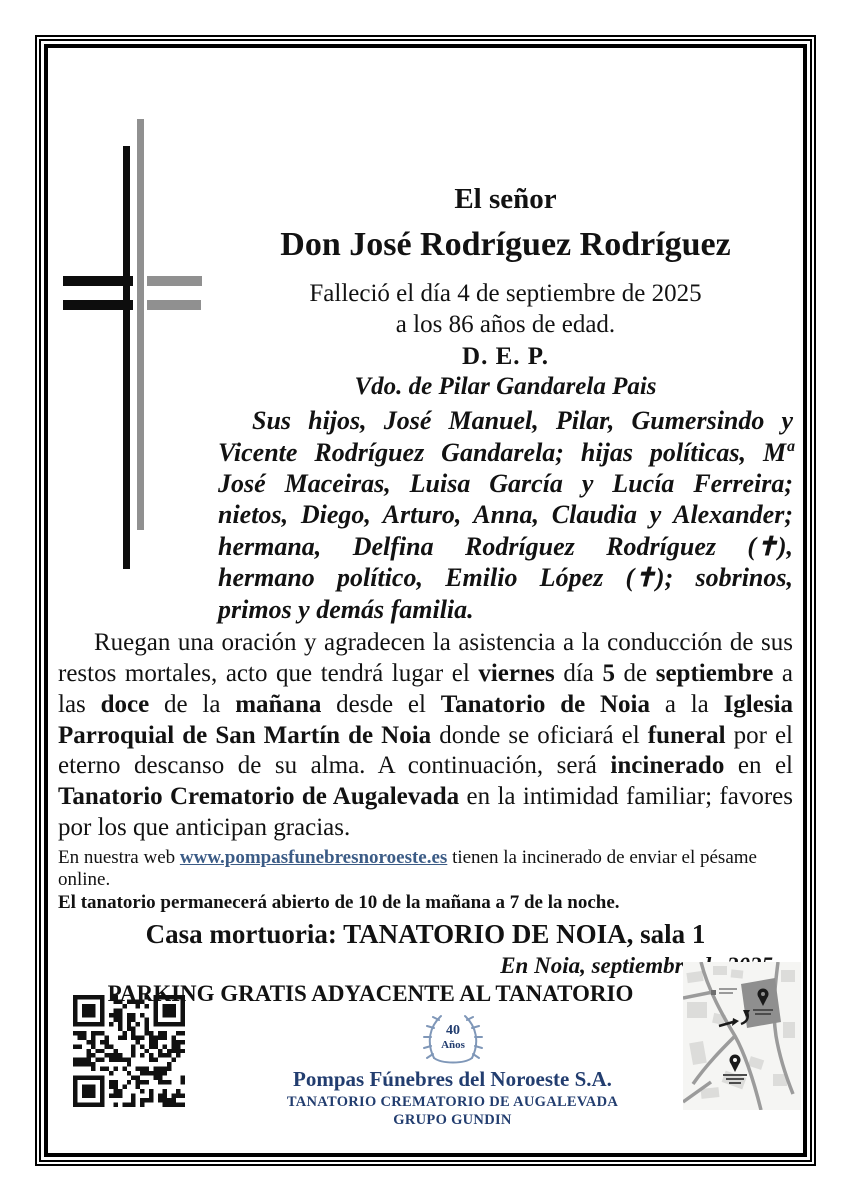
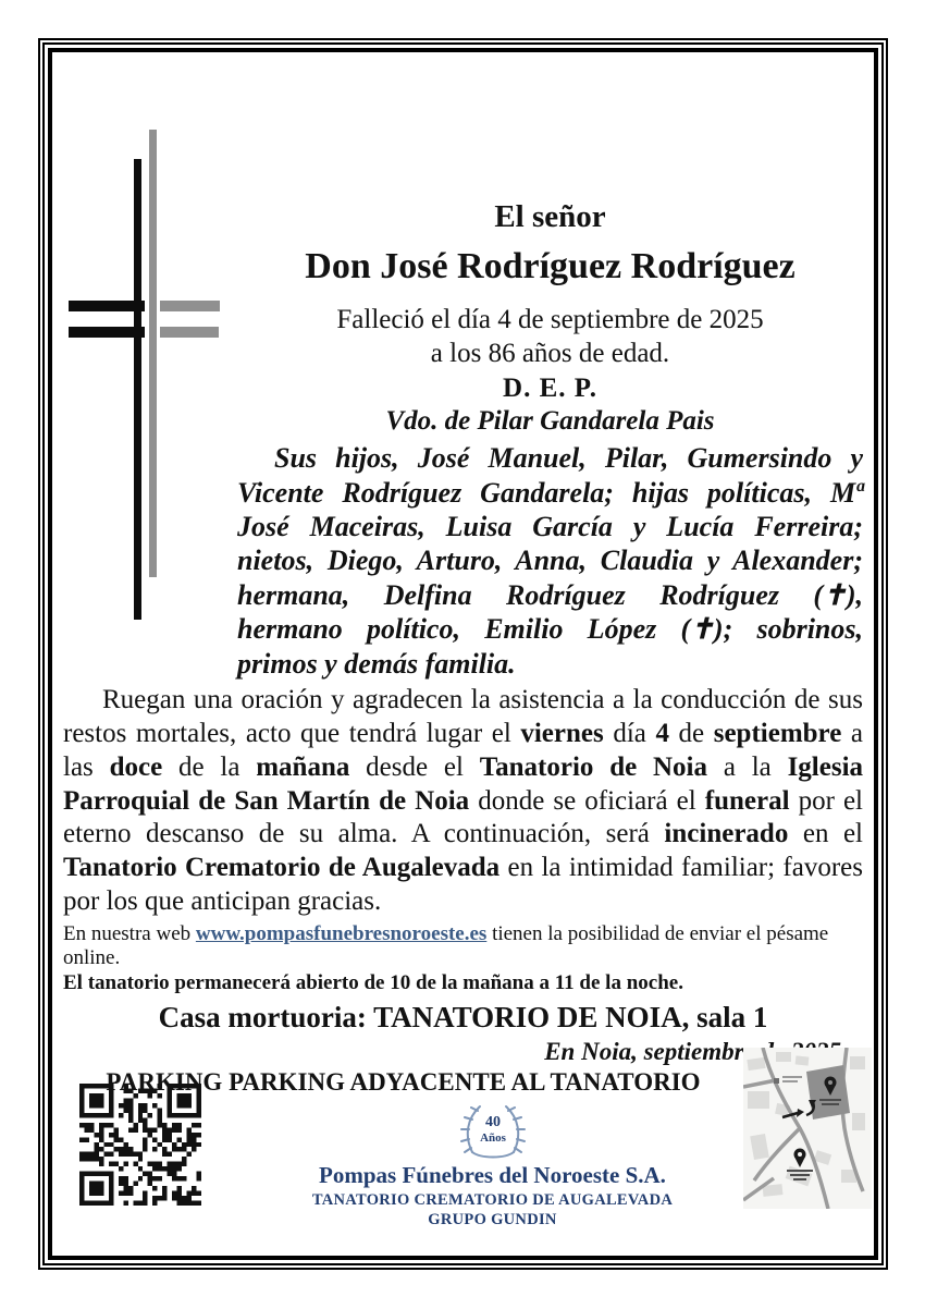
  El señor
  Don José Rodríguez Rodríguez
  Falleció el día 4 de septiembre de 2025
  a los 86 años de edad.
  D. E. P.
  Vdo. de Pilar Gandarela Pais
  Sus hijos, José Manuel, Pilar, Gumersindo y Vicente Rodríguez Gandarela; hijas políticas, Mª José Maceiras, Luisa García y Lucía Ferreira; nietos, Diego, Arturo, Anna, Claudia y Alexander; hermana, Delfina Rodríguez Rodríguez (✝), hermano político, Emilio López (✝); sobrinos, primos y demás familia.
- Ruegan una oración y agradecen la asistencia a la conducción de sus restos mortales, acto que tendrá lugar el viernes día 5 de septiembre a las doce de la mañana desde el Tanatorio de Noia a la Iglesia Parroquial de San Martín de Noia donde se oficiará el funeral por el eterno descanso de su alma. A continuación, será incinerado en el Tanatorio Crematorio de Augalevada en la intimidad familiar; favores por los que anticipan gracias.
+ Ruegan una oración y agradecen la asistencia a la conducción de sus restos mortales, acto que tendrá lugar el viernes día 4 de septiembre a las doce de la mañana desde el Tanatorio de Noia a la Iglesia Parroquial de San Martín de Noia donde se oficiará el funeral por el eterno descanso de su alma. A continuación, será incinerado en el Tanatorio Crematorio de Augalevada en la intimidad familiar; favores por los que anticipan gracias.
- En nuestra web www.pompasfunebresnoroeste.es tienen la incinerado de enviar el pésame online.
+ En nuestra web www.pompasfunebresnoroeste.es tienen la posibilidad de enviar el pésame online.
- El tanatorio permanecerá abierto de 10 de la mañana a 7 de la noche.
+ El tanatorio permanecerá abierto de 10 de la mañana a 11 de la noche.
  Casa mortuoria: TANATORIO DE NOIA, sala 1
- PARKING GRATIS ADYACENTE AL TANATORIO
+ PARKING PARKING ADYACENTE AL TANATORIO
  40
  Años
  Pompas Fúnebres del Noroeste S.A.
  TANATORIO CREMATORIO DE AUGALEVADA
  GRUPO GUNDIN
